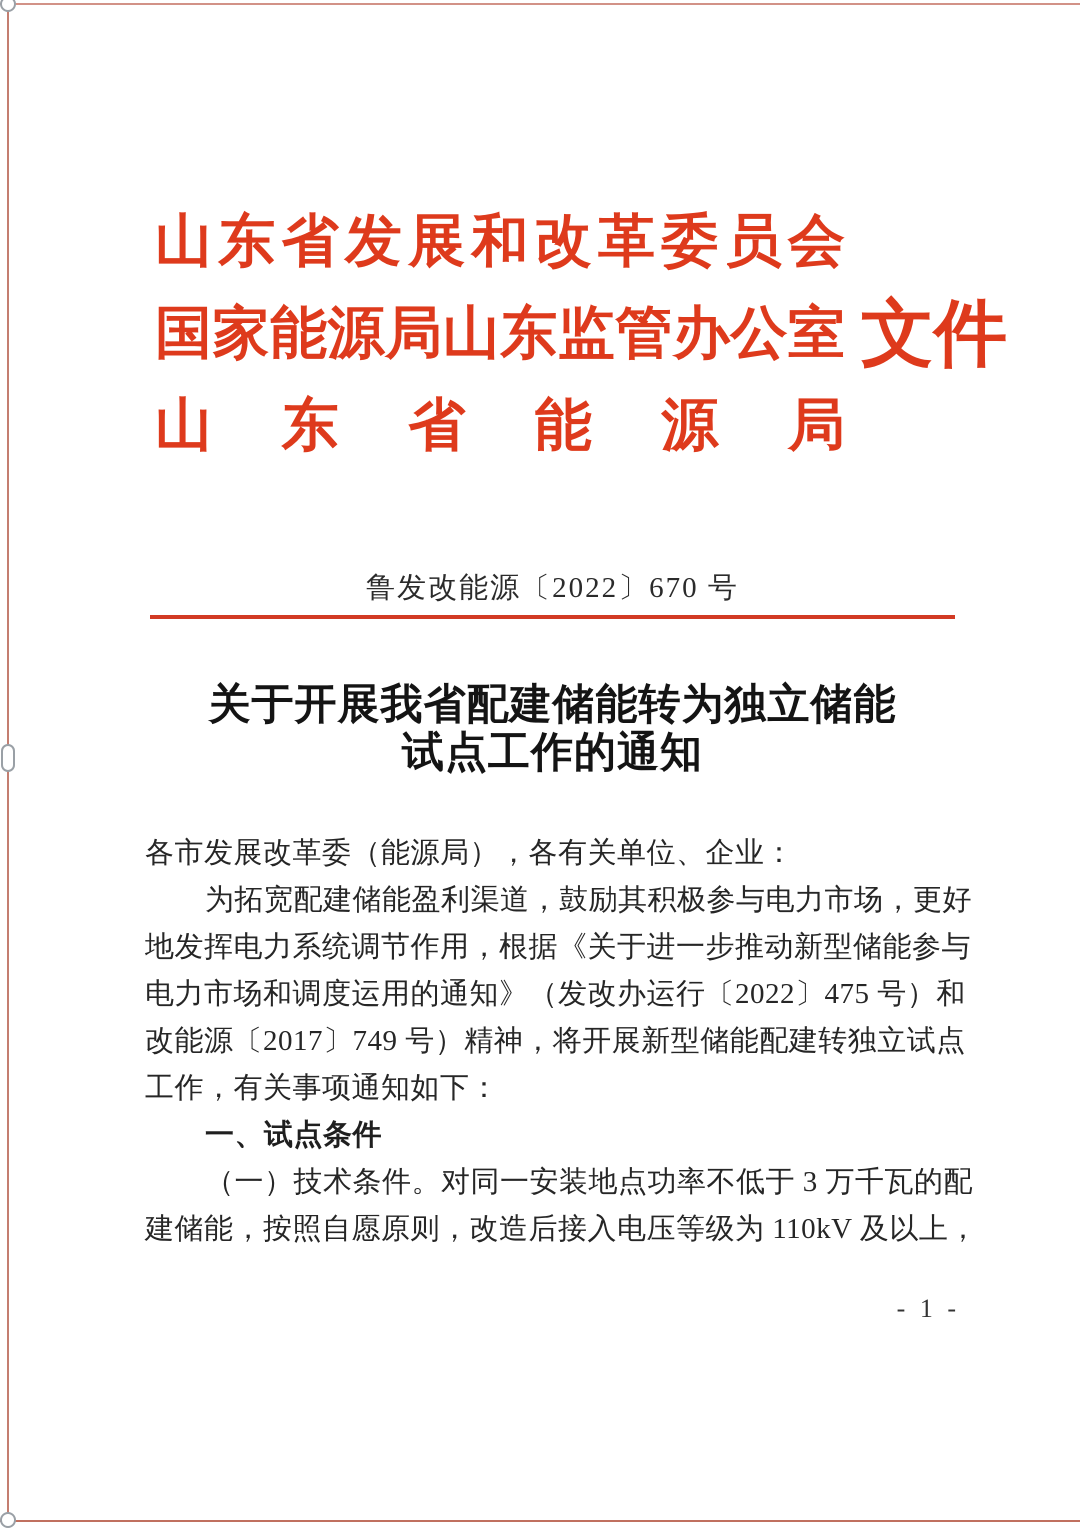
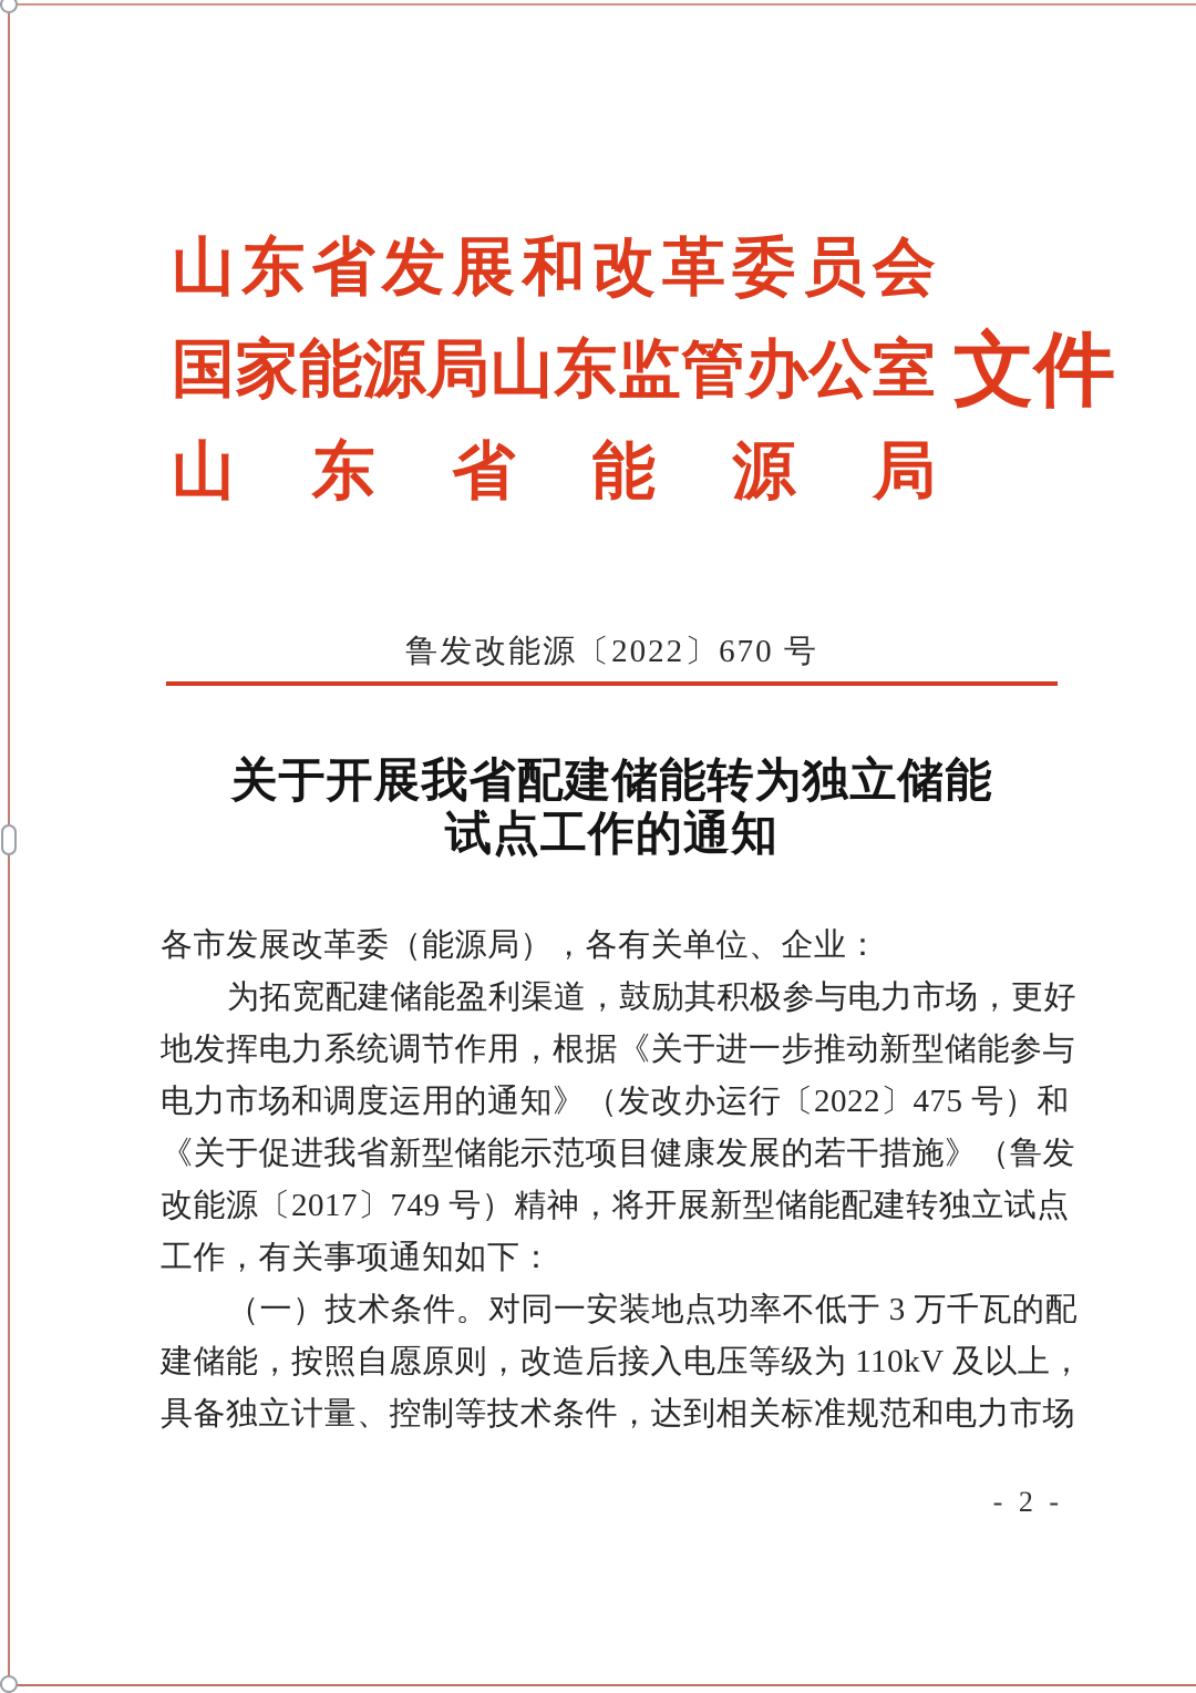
  山东省发展和改革委员会
  国家能源局山东监管办公室
  山东省能源局
  文件
  鲁发改能源〔2022〕670 号
  关于开展我省配建储能转为独立储能
  试点工作的通知
  各市发展改革委（能源局），各有关单位、企业：
  为拓宽配建储能盈利渠道，鼓励其积极参与电力市场，更好
  地发挥电力系统调节作用，根据《关于进一步推动新型储能参与
  电力市场和调度运用的通知》（发改办运行〔2022〕475 号）和
+ 《关于促进我省新型储能示范项目健康发展的若干措施》（鲁发
  改能源〔2017〕749 号）精神，将开展新型储能配建转独立试点
  工作，有关事项通知如下：
- 一、试点条件
  （一）技术条件。对同一安装地点功率不低于 3 万千瓦的配
  建储能，按照自愿原则，改造后接入电压等级为 110kV 及以上，
+ 具备独立计量、控制等技术条件，达到相关标准规范和电力市场
- - 1 -
+ - 2 -
